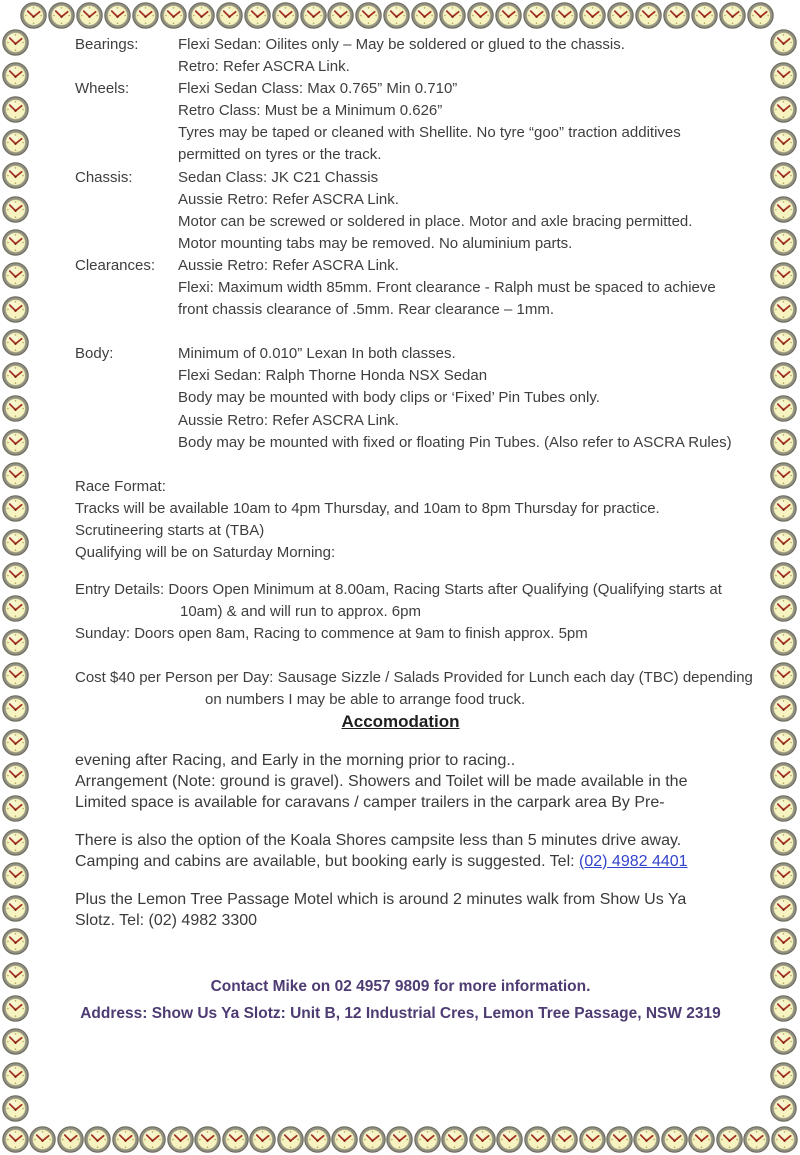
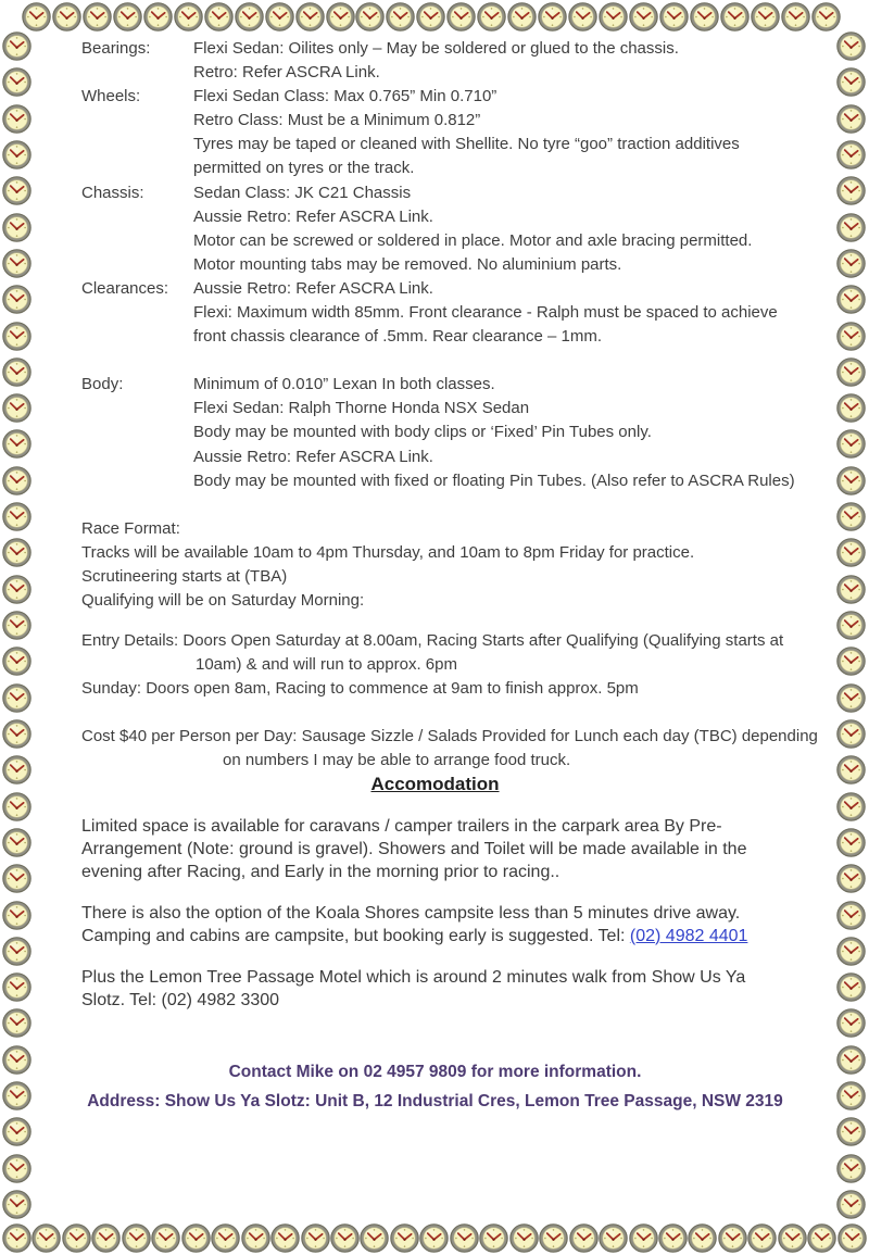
  Bearings:
  Flexi Sedan: Oilites only – May be soldered or glued to the chassis.
  Retro: Refer ASCRA Link.
  Wheels:
  Flexi Sedan Class: Max 0.765” Min 0.710”
- Retro Class: Must be a Minimum 0.626”
+ Retro Class: Must be a Minimum 0.812”
  Tyres may be taped or cleaned with Shellite. No tyre “goo” traction additives
  permitted on tyres or the track.
  Chassis:
  Sedan Class: JK C21 Chassis
  Aussie Retro: Refer ASCRA Link.
  Motor can be screwed or soldered in place. Motor and axle bracing permitted.
  Motor mounting tabs may be removed. No aluminium parts.
  Clearances:
  Aussie Retro: Refer ASCRA Link.
  Flexi: Maximum width 85mm. Front clearance - Ralph must be spaced to achieve
  front chassis clearance of .5mm. Rear clearance – 1mm.
  Body:
  Minimum of 0.010” Lexan In both classes.
  Flexi Sedan: Ralph Thorne Honda NSX Sedan
  Body may be mounted with body clips or ‘Fixed’ Pin Tubes only.
  Aussie Retro: Refer ASCRA Link.
  Body may be mounted with fixed or floating Pin Tubes. (Also refer to ASCRA Rules)
  Race Format:
- Tracks will be available 10am to 4pm Thursday, and 10am to 8pm Thursday for practice.
+ Tracks will be available 10am to 4pm Thursday, and 10am to 8pm Friday for practice.
  Scrutineering starts at (TBA)
  Qualifying will be on Saturday Morning:
- Entry Details: Doors Open Minimum at 8.00am, Racing Starts after Qualifying (Qualifying starts at
+ Entry Details: Doors Open Saturday at 8.00am, Racing Starts after Qualifying (Qualifying starts at
  10am) & and will run to approx. 6pm
  Sunday: Doors open 8am, Racing to commence at 9am to finish approx. 5pm
  Cost $40 per Person per Day: Sausage Sizzle / Salads Provided for Lunch each day (TBC) depending
  on numbers I may be able to arrange food truck.
  Accomodation
- evening after Racing, and Early in the morning prior to racing..
+ Limited space is available for caravans / camper trailers in the carpark area By Pre-
  Arrangement (Note: ground is gravel). Showers and Toilet will be made available in the
- Limited space is available for caravans / camper trailers in the carpark area By Pre-
+ evening after Racing, and Early in the morning prior to racing..
  There is also the option of the Koala Shores campsite less than 5 minutes drive away.
- Camping and cabins are available, but booking early is suggested. Tel: (02) 4982 4401
+ Camping and cabins are campsite, but booking early is suggested. Tel: (02) 4982 4401
  Plus the Lemon Tree Passage Motel which is around 2 minutes walk from Show Us Ya
  Slotz. Tel: (02) 4982 3300
  Contact Mike on 02 4957 9809 for more information.
  Address: Show Us Ya Slotz: Unit B, 12 Industrial Cres, Lemon Tree Passage, NSW 2319
